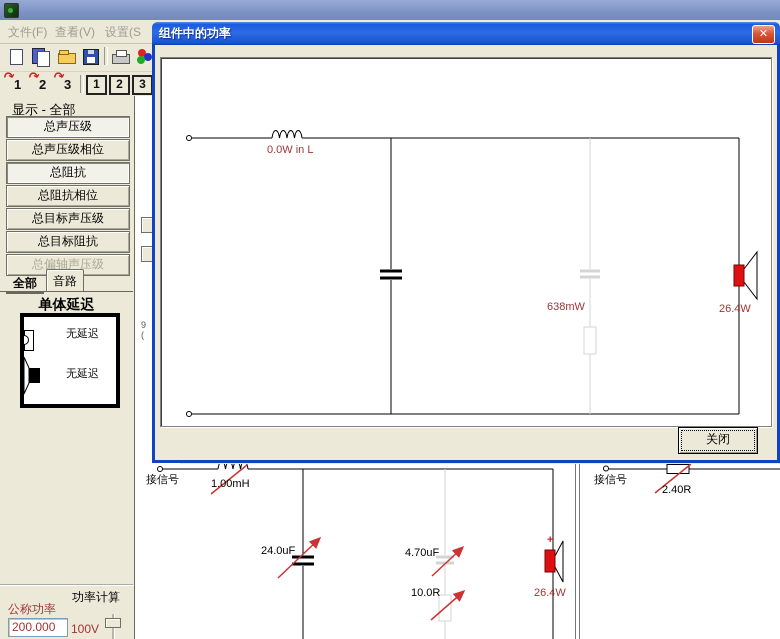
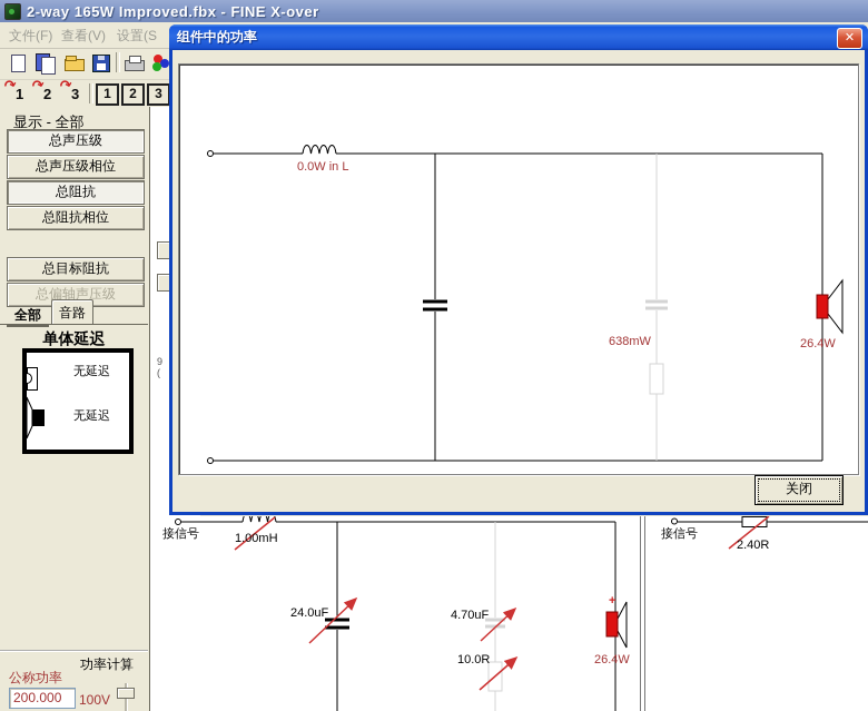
+ 2-way 165W Improved.fbx - FINE X-over
  文件(F)
  查看(V)
  设置(S
  1
  2
  3
  1
  2
  3
  9
  (
  显示 - 全部
  总声压级
  总声压级相位
  总阻抗
  总阻抗相位
- 总目标声压级
  总目标阻抗
  总偏轴声压级
  全部
  音路
  单体延迟
  无延迟
  无延迟
  功率计算
  公称功率
  200.000
  100V
  接信号
  1.00mH
  24.0uF
  4.70uF
  10.0R
  +
  26.4W
  接信号
  2.40R
  组件中的功率
  ✕
  0.0W in L
  638mW
  26.4W
  关闭
